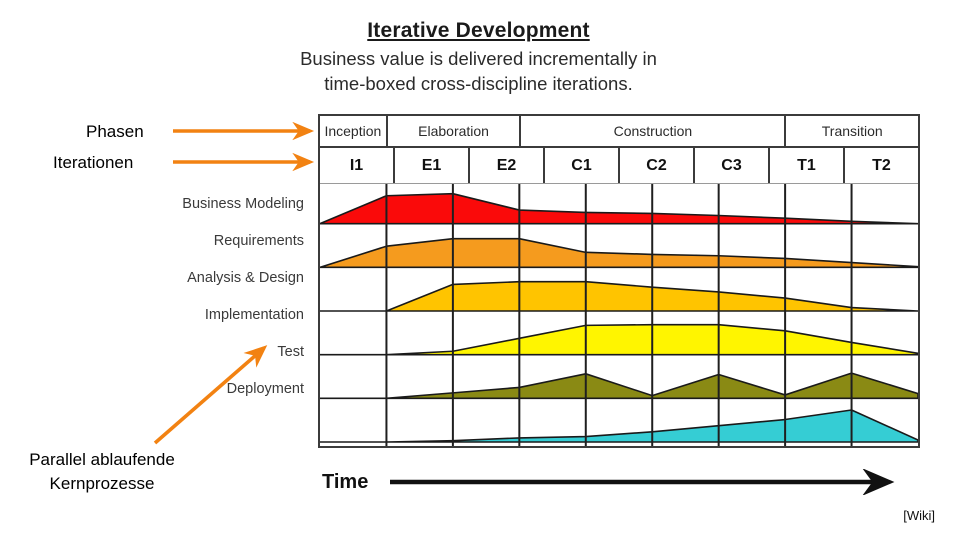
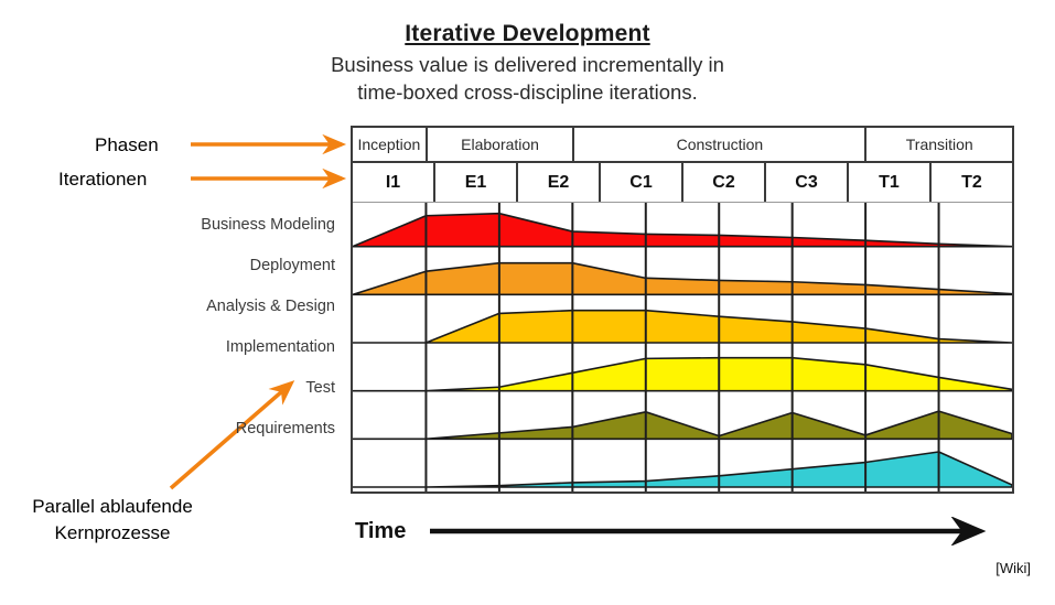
  Iterative Development
  Business value is delivered incrementally in
  time-boxed cross-discipline iterations.
  Phasen
  Iterationen
  Parallel ablaufende
  Kernprozesse
  Business Modeling
- Requirements
+ Deployment
  Analysis & Design
  Implementation
  Test
- Deployment
+ Requirements
  Inception
  Elaboration
  Construction
  Transition
  I1
  E1
  E2
  C1
  C2
  C3
  T1
  T2
  Time
  [Wiki]
